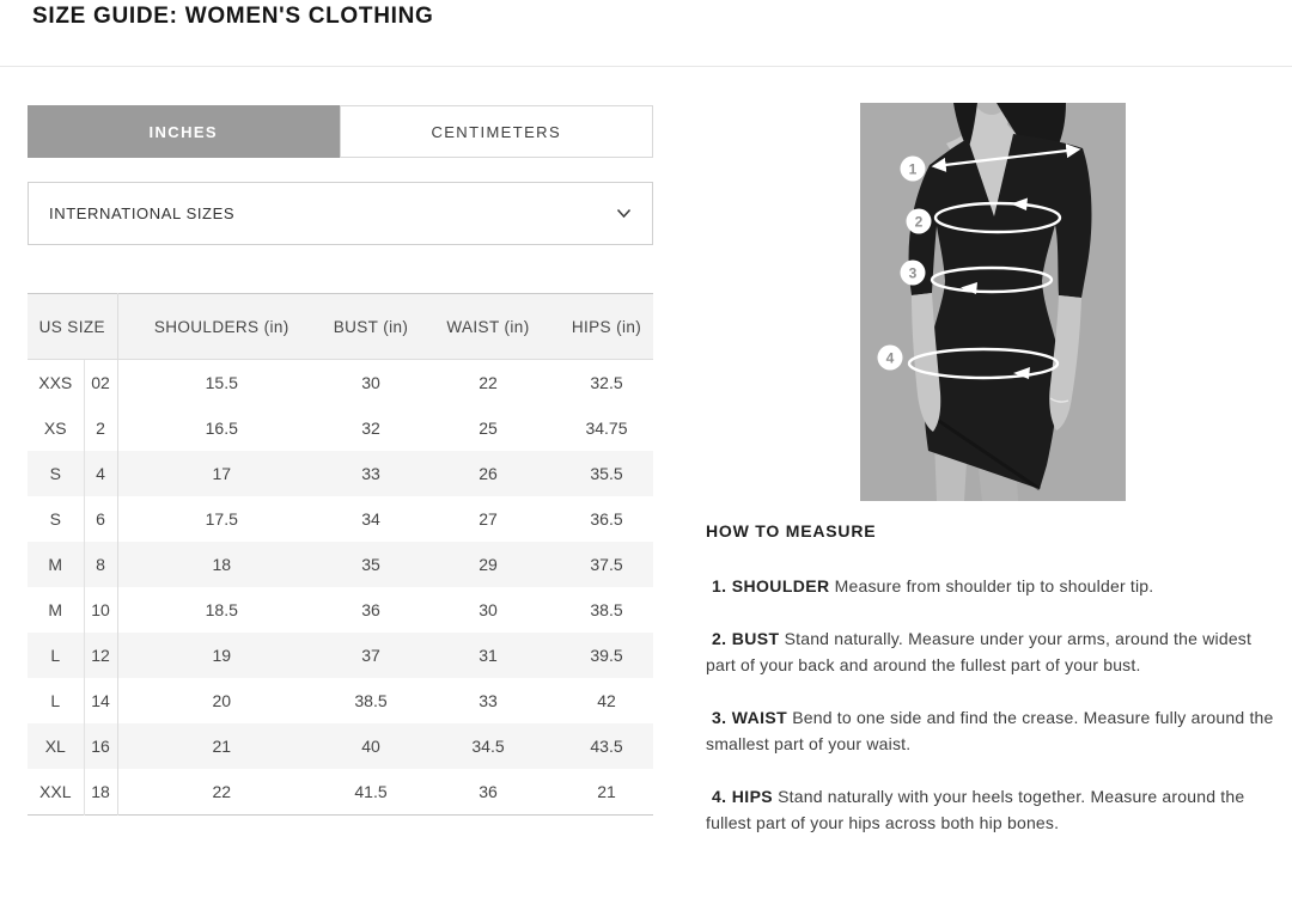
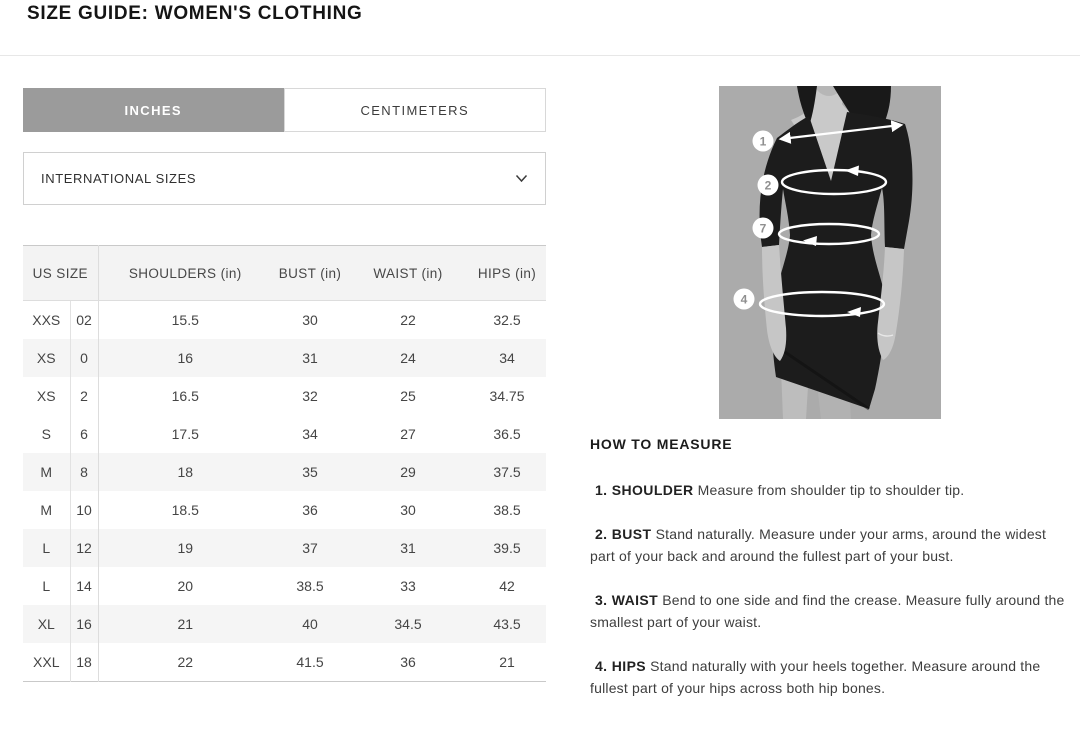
  SIZE GUIDE: WOMEN'S CLOTHING
  INCHES
  CENTIMETERS
  INTERNATIONAL SIZES
  US SIZE	SHOULDERS (in)	BUST (in)	WAIST (in)	HIPS (in)
  XXS	02	15.5	30	22	32.5
+ XS	0	16	31	24	34
  XS	2	16.5	32	25	34.75
- S	4	17	33	26	35.5
  S	6	17.5	34	27	36.5
  M	8	18	35	29	37.5
  M	10	18.5	36	30	38.5
  L	12	19	37	31	39.5
  L	14	20	38.5	33	42
  XL	16	21	40	34.5	43.5
  XXL	18	22	41.5	36	21
  1
  2
- 3
+ 7
  4
  HOW TO MEASURE
  1. SHOULDER Measure from shoulder tip to shoulder tip.
  2. BUST Stand naturally. Measure under your arms, around the widest part of your back and around the fullest part of your bust.
  3. WAIST Bend to one side and find the crease. Measure fully around the smallest part of your waist.
  4. HIPS Stand naturally with your heels together. Measure around the fullest part of your hips across both hip bones.
